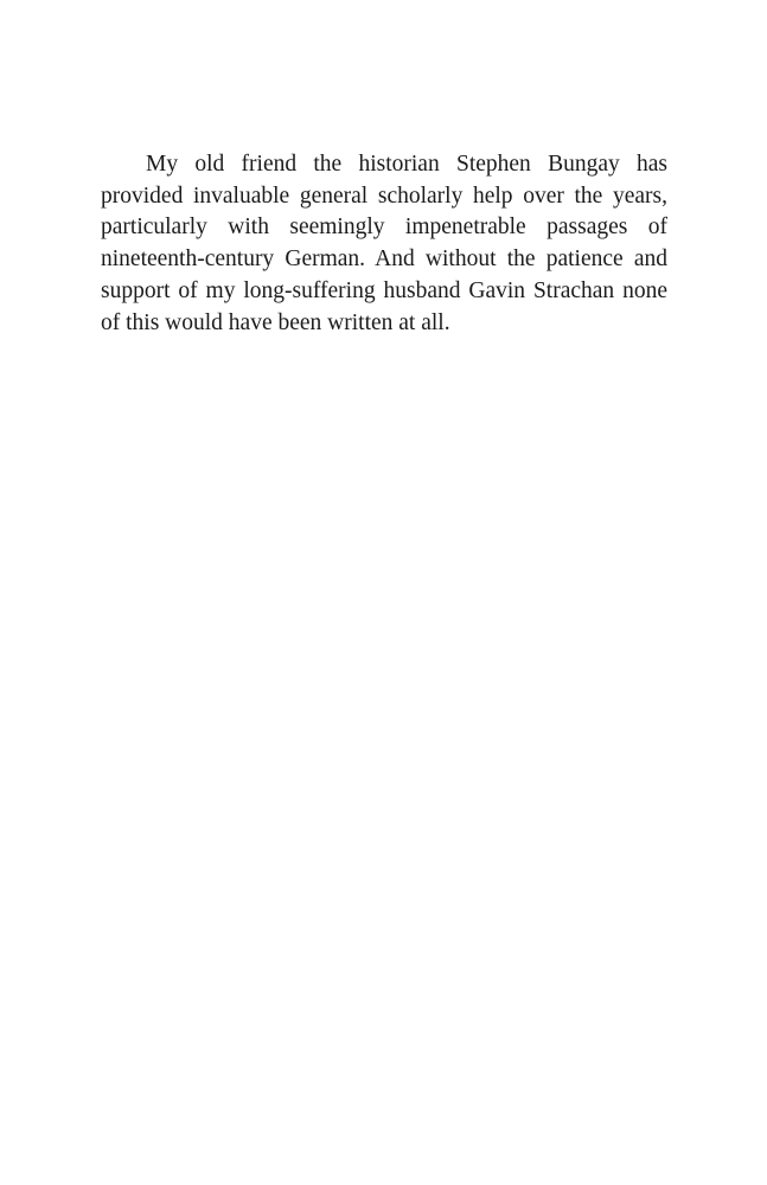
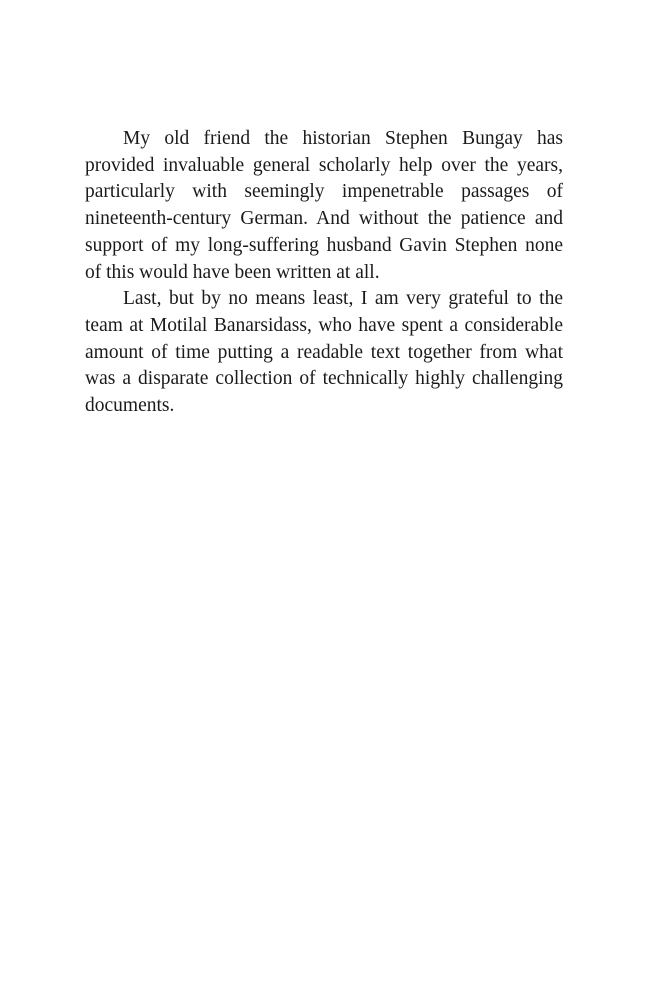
- My old friend the historian Stephen Bungay has provided invaluable general scholarly help over the years, particularly with seemingly impenetrable passages of nineteenth-century German. And without the patience and support of my long-suffering husband Gavin Strachan none of this would have been written at all.
+ My old friend the historian Stephen Bungay has provided invaluable general scholarly help over the years, particularly with seemingly impenetrable passages of nineteenth-century German. And without the patience and support of my long-suffering husband Gavin Stephen none of this would have been written at all.
+ Last, but by no means least, I am very grateful to the team at Motilal Banarsidass, who have spent a considerable amount of time putting a readable text together from what was a disparate collection of technically highly challenging documents.
